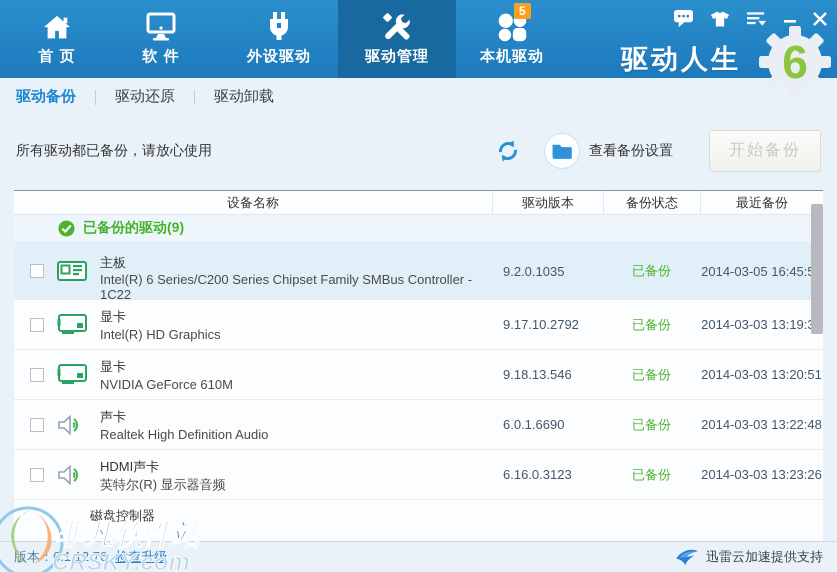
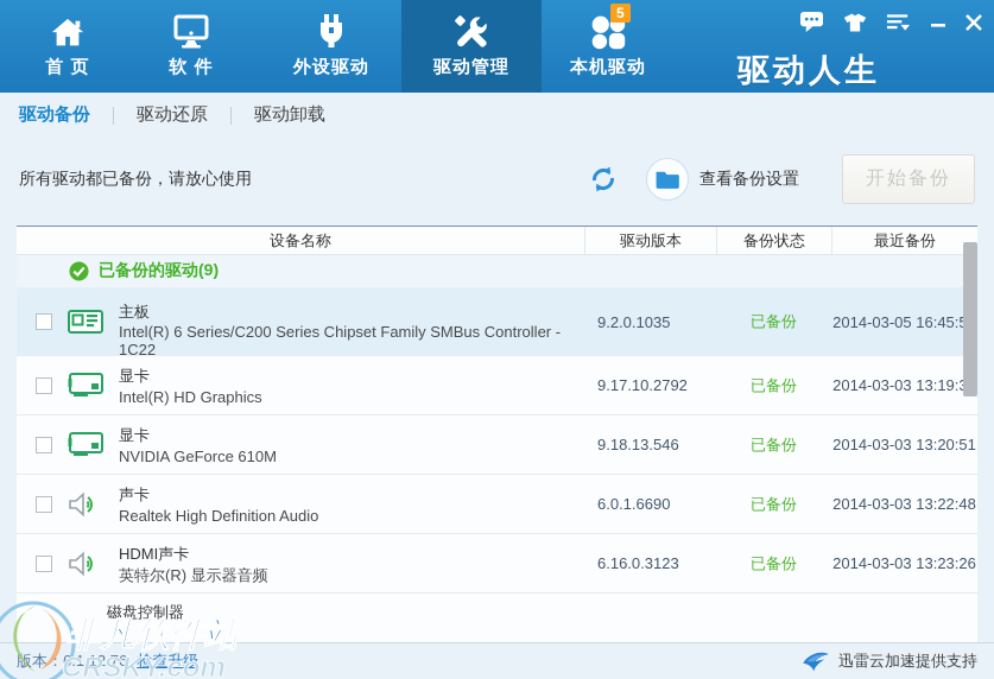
  首 页
  软 件
  外设驱动
  驱动管理
  5
  本机驱动
  驱动人生
- 6
  驱动备份
  驱动还原
  驱动卸载
  所有驱动都已备份，请放心使用
  查看备份设置
  开始备份
  设备名称
  驱动版本
  备份状态
  最近备份
  已备份的驱动(9)
  主板
  Intel(R) 6 Series/C200 Series Chipset Family SMBus Controller - 1C22
  9.2.0.1035
  已备份
  2014-03-05 16:45:
  显卡
  Intel(R) HD Graphics
  9.17.10.2792
  已备份
  2014-03-03 13:19:
  显卡
  NVIDIA GeForce 610M
  9.18.13.546
  已备份
  2014-03-03 13:20:51
  声卡
  Realtek High Definition Audio
  6.0.1.6690
  已备份
  2014-03-03 13:22:48
  HDMI声卡
  英特尔(R) 显示器音频
  6.16.0.3123
  已备份
  2014-03-03 13:23:26
  磁盘控制器
  版本：6.1.12.76
  检查升级
  迅雷云加速提供支持
  非凡软件站
  CRSKY.com
